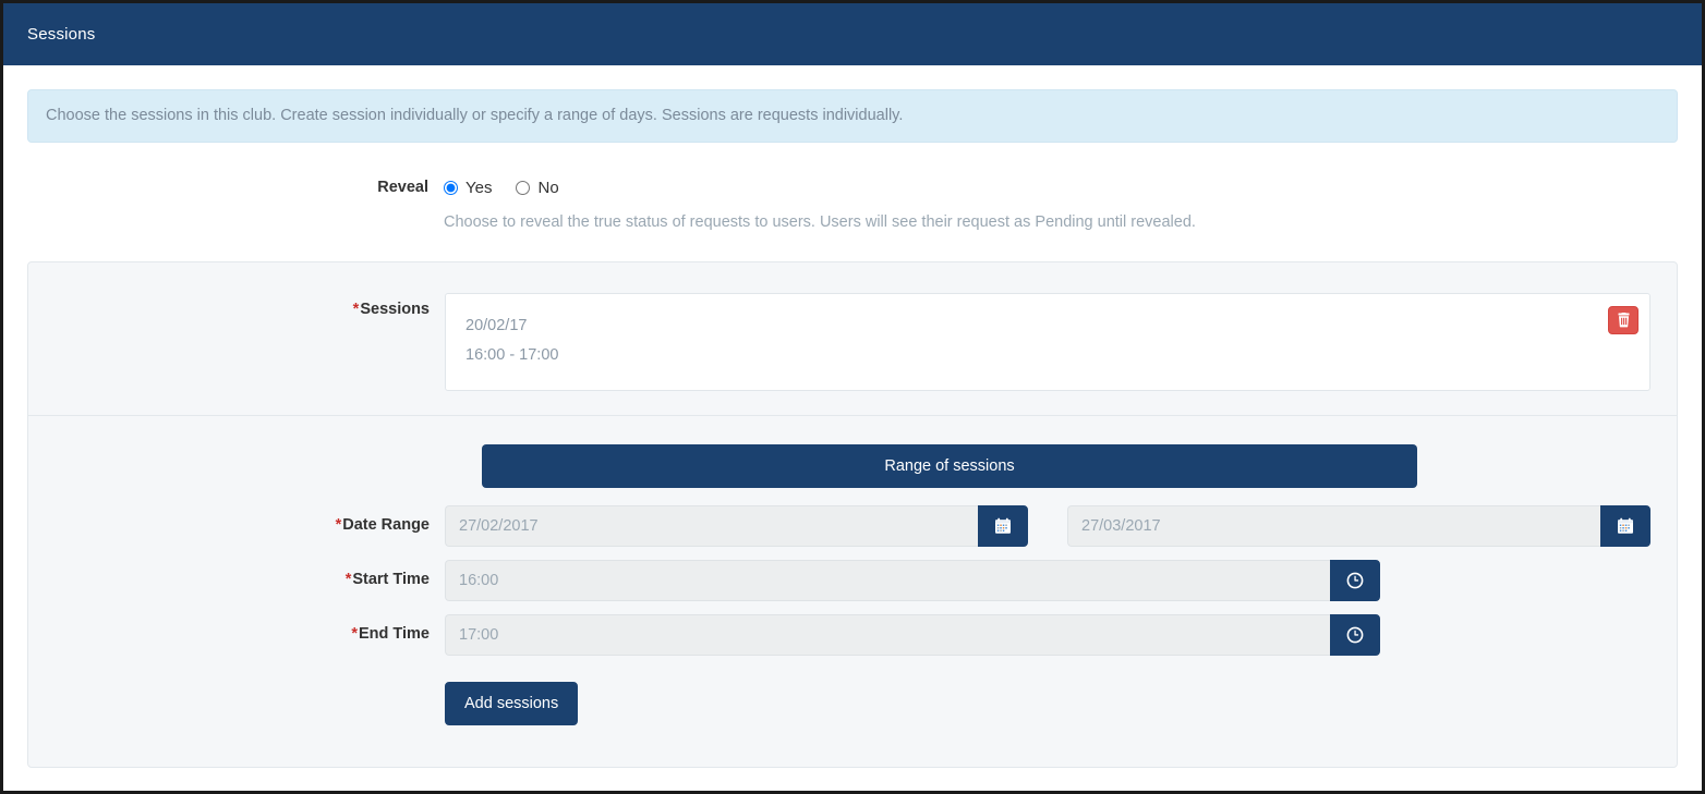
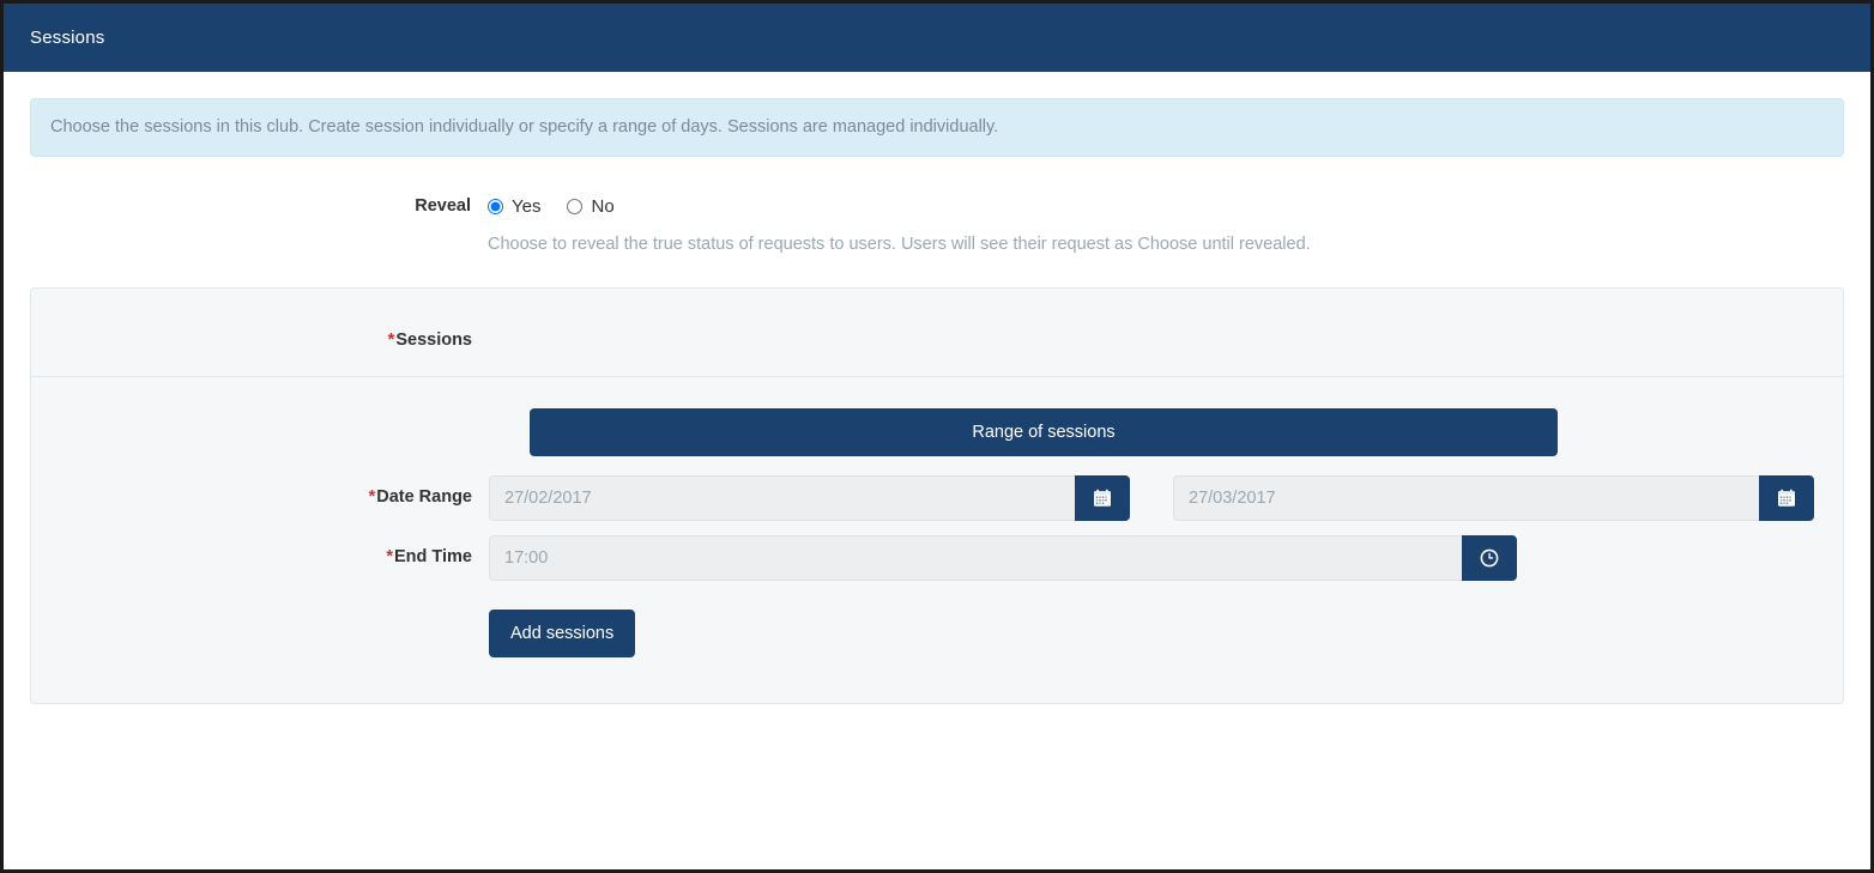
  Sessions
- Choose the sessions in this club. Create session individually or specify a range of days. Sessions are requests individually.
+ Choose the sessions in this club. Create session individually or specify a range of days. Sessions are managed individually.
  Reveal
  Yes
  No
- Choose to reveal the true status of requests to users. Users will see their request as Pending until revealed.
+ Choose to reveal the true status of requests to users. Users will see their request as Choose until revealed.
  *Sessions
- 20/02/17
- 16:00 - 17:00
  Range of sessions
  *Date Range
  27/02/2017
  27/03/2017
- *Start Time
- 16:00
  *End Time
  17:00
  Add sessions
